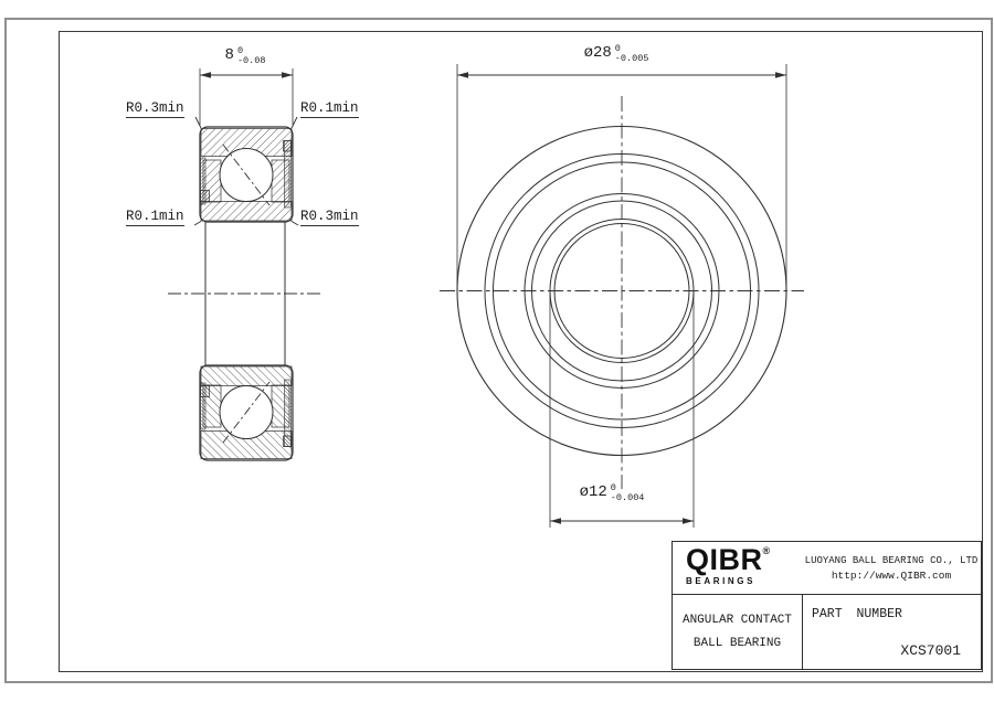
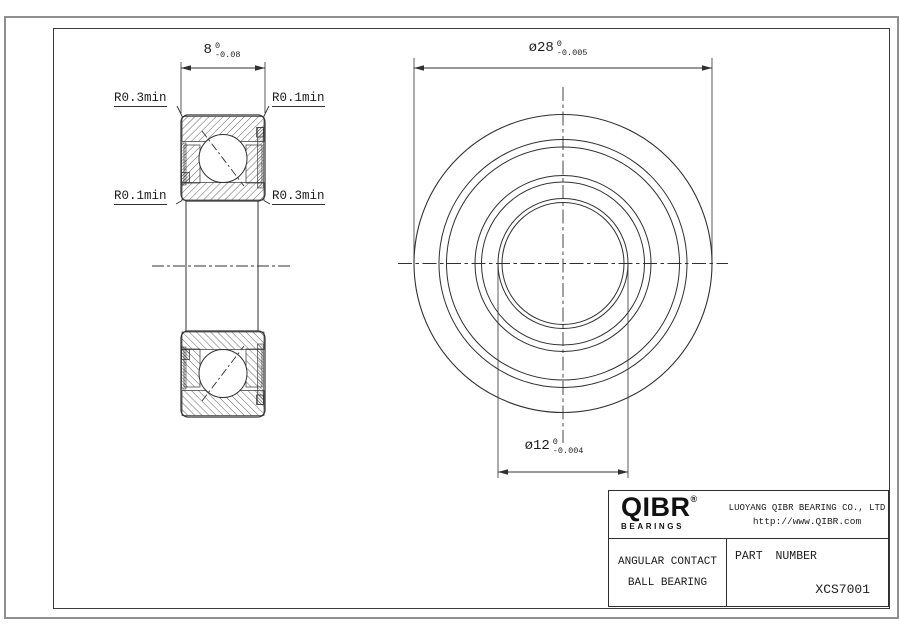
  8
  0
  -0.08
  ø28
  0
  -0.005
  ø12
  0
  -0.004
  R0.3min
  R0.1min
  R0.1min
  R0.3min
  QIBR®
  BEARINGS
- LUOYANG BALL BEARING CO., LTD
+ LUOYANG QIBR BEARING CO., LTD
  http://www.QIBR.com
  ANGULAR CONTACT
  BALL BEARING
  PART NUMBER
  XCS7001
